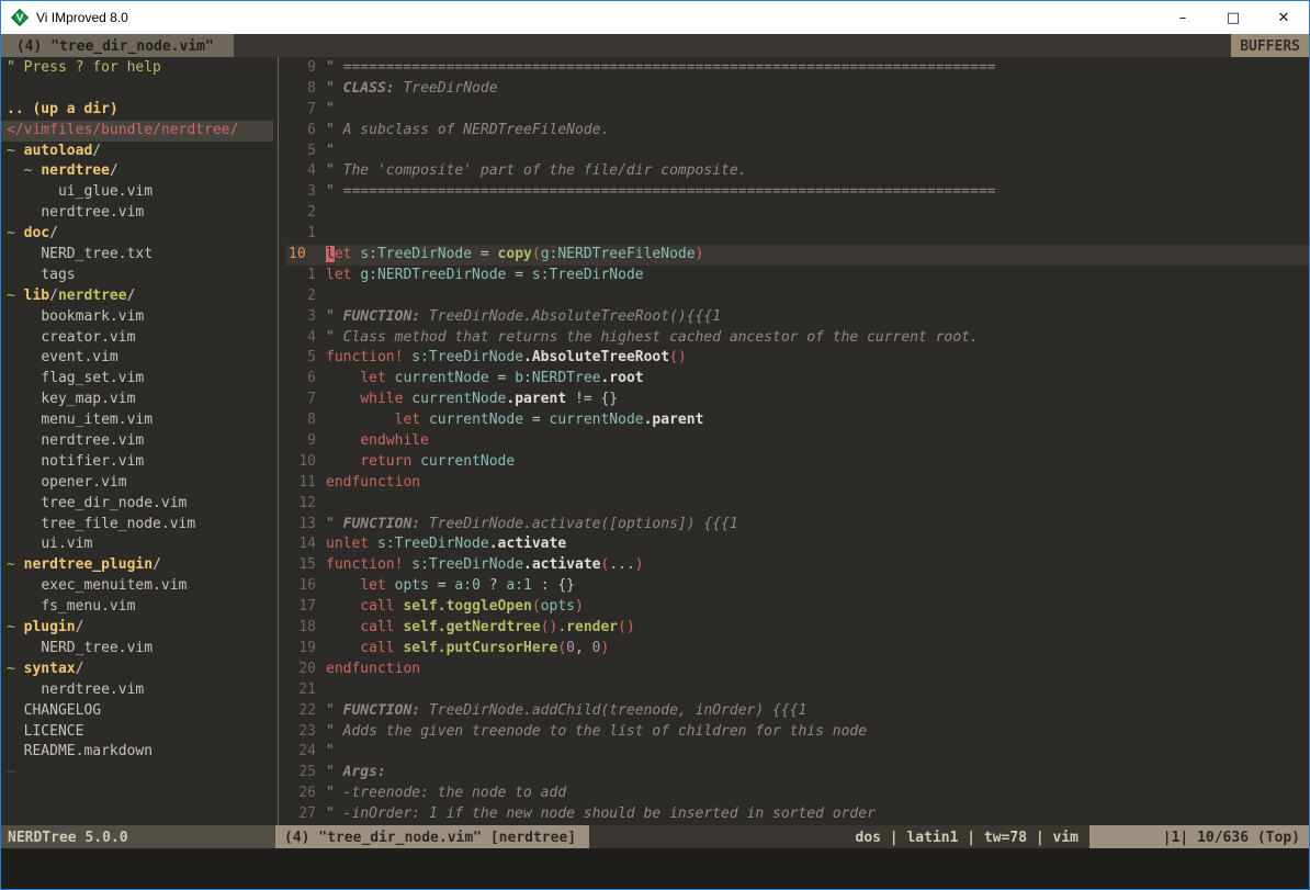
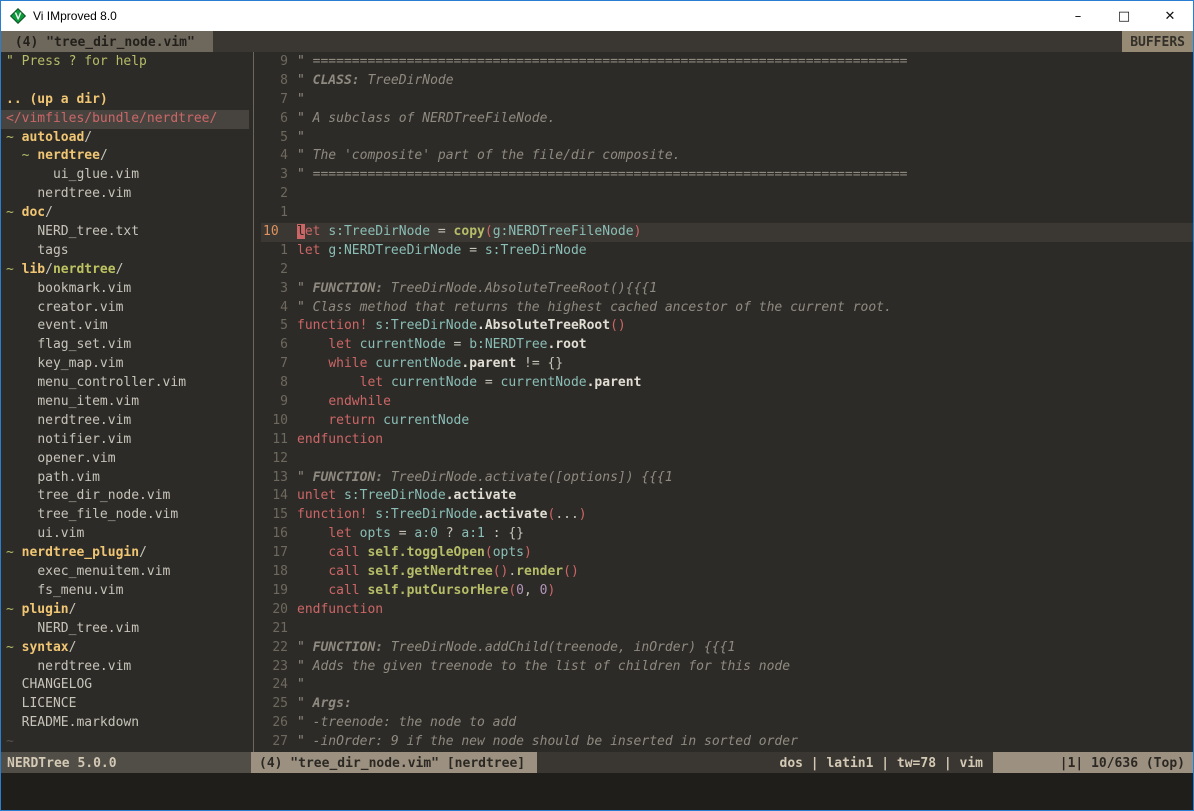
  Vi IMproved 8.0
  –
  □
  ✕
  (4) "tree_dir_node.vim"
  BUFFERS
  " Press ? for help
  .. (up a dir)
  </vimfiles/bundle/nerdtree/
  ~ autoload/
  ~ nerdtree/
  ui_glue.vim
  nerdtree.vim
  ~ doc/
  NERD_tree.txt
  tags
  ~ lib/nerdtree/
  bookmark.vim
  creator.vim
  event.vim
  flag_set.vim
  key_map.vim
+ menu_controller.vim
  menu_item.vim
  nerdtree.vim
  notifier.vim
  opener.vim
+ path.vim
  tree_dir_node.vim
  tree_file_node.vim
  ui.vim
  ~ nerdtree_plugin/
  exec_menuitem.vim
  fs_menu.vim
  ~ plugin/
  NERD_tree.vim
  ~ syntax/
  nerdtree.vim
  CHANGELOG
  LICENCE
  README.markdown
  ~
  9
  " ============================================================================
  8
  " CLASS: TreeDirNode
  7
  "
  6
  " A subclass of NERDTreeFileNode.
  5
  "
  4
  " The 'composite' part of the file/dir composite.
  3
  " ============================================================================
  2
  1
  10
  let s:TreeDirNode = copy(g:NERDTreeFileNode)
  1
  let g:NERDTreeDirNode = s:TreeDirNode
  2
  3
  " FUNCTION: TreeDirNode.AbsoluteTreeRoot(){{{1
  4
  " Class method that returns the highest cached ancestor of the current root.
  5
  function! s:TreeDirNode.AbsoluteTreeRoot()
  6
  let currentNode = b:NERDTree.root
  7
  while currentNode.parent != {}
  8
  let currentNode = currentNode.parent
  9
  endwhile
  10
  return currentNode
  11
  endfunction
  12
  13
  " FUNCTION: TreeDirNode.activate([options]) {{{1
  14
  unlet s:TreeDirNode.activate
  15
  function! s:TreeDirNode.activate(...)
  16
  let opts = a:0 ? a:1 : {}
  17
  call self.toggleOpen(opts)
  18
  call self.getNerdtree().render()
  19
  call self.putCursorHere(0, 0)
  20
  endfunction
  21
  22
  " FUNCTION: TreeDirNode.addChild(treenode, inOrder) {{{1
  23
  " Adds the given treenode to the list of children for this node
  24
  "
  25
  " Args:
  26
  " -treenode: the node to add
  27
- " -inOrder: 1 if the new node should be inserted in sorted order
+ " -inOrder: 9 if the new node should be inserted in sorted order
  NERDTree 5.0.0
  (4) "tree_dir_node.vim" [nerdtree]
  dos | latin1 | tw=78 | vim
  |1| 10/636 (Top)
